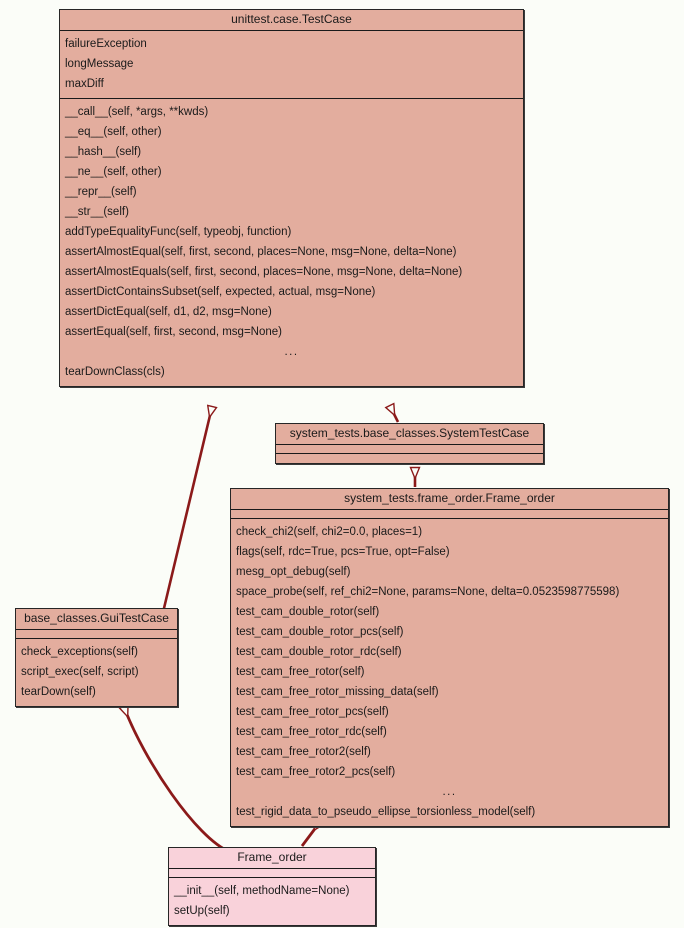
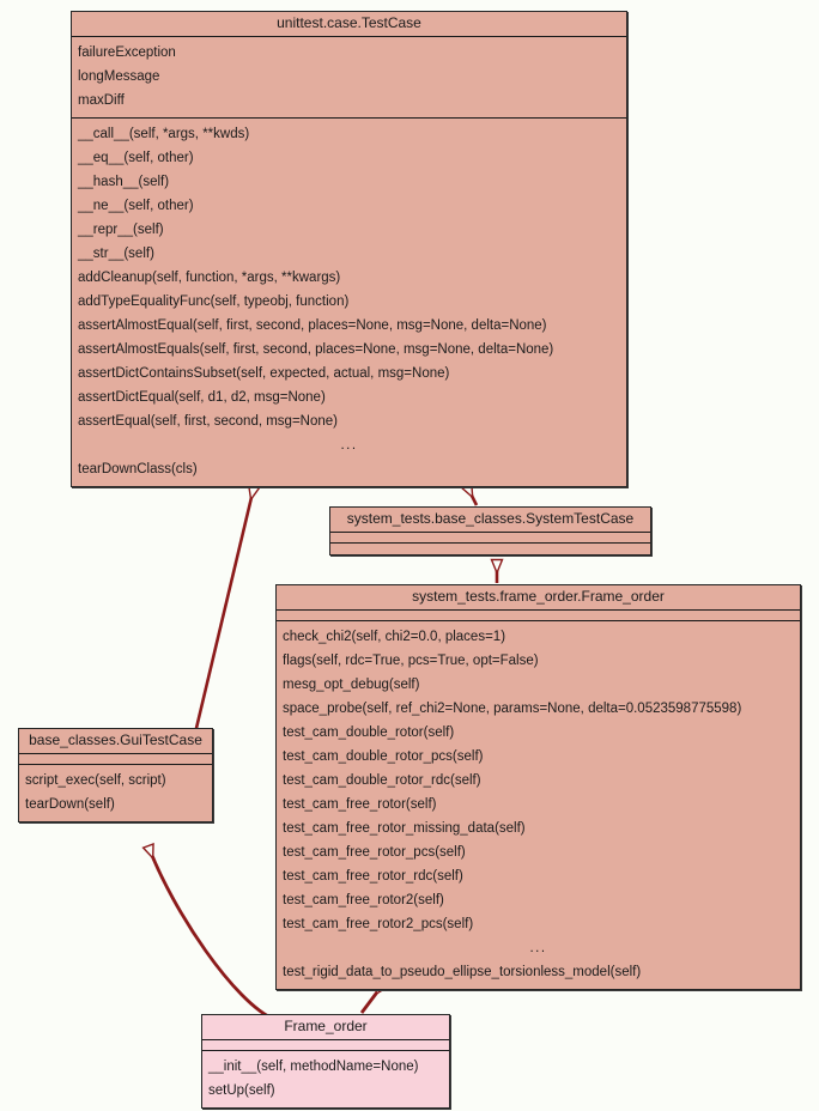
  unittest.case.TestCase
  failureException
  longMessage
  maxDiff
  __call__(self, *args, **kwds)
  __eq__(self, other)
  __hash__(self)
  __ne__(self, other)
  __repr__(self)
  __str__(self)
+ addCleanup(self, function, *args, **kwargs)
  addTypeEqualityFunc(self, typeobj, function)
  assertAlmostEqual(self, first, second, places=None, msg=None, delta=None)
  assertAlmostEquals(self, first, second, places=None, msg=None, delta=None)
  assertDictContainsSubset(self, expected, actual, msg=None)
  assertDictEqual(self, d1, d2, msg=None)
  assertEqual(self, first, second, msg=None)
  ...
  tearDownClass(cls)
  system_tests.base_classes.SystemTestCase
  system_tests.frame_order.Frame_order
  check_chi2(self, chi2=0.0, places=1)
  flags(self, rdc=True, pcs=True, opt=False)
  mesg_opt_debug(self)
  space_probe(self, ref_chi2=None, params=None, delta=0.0523598775598)
  test_cam_double_rotor(self)
  test_cam_double_rotor_pcs(self)
  test_cam_double_rotor_rdc(self)
  test_cam_free_rotor(self)
  test_cam_free_rotor_missing_data(self)
  test_cam_free_rotor_pcs(self)
  test_cam_free_rotor_rdc(self)
  test_cam_free_rotor2(self)
  test_cam_free_rotor2_pcs(self)
  ...
  test_rigid_data_to_pseudo_ellipse_torsionless_model(self)
  base_classes.GuiTestCase
- check_exceptions(self)
  script_exec(self, script)
  tearDown(self)
  Frame_order
  __init__(self, methodName=None)
  setUp(self)
